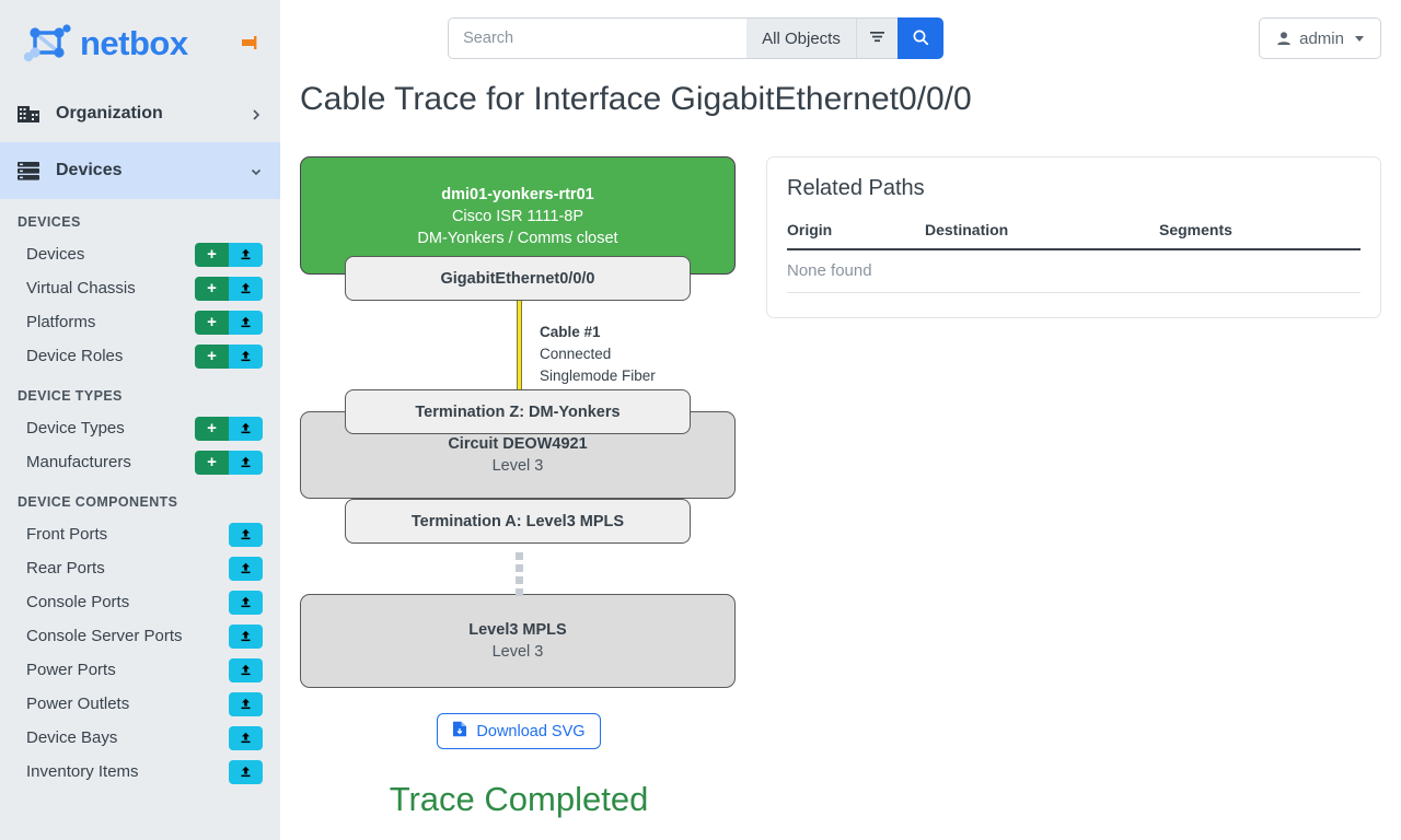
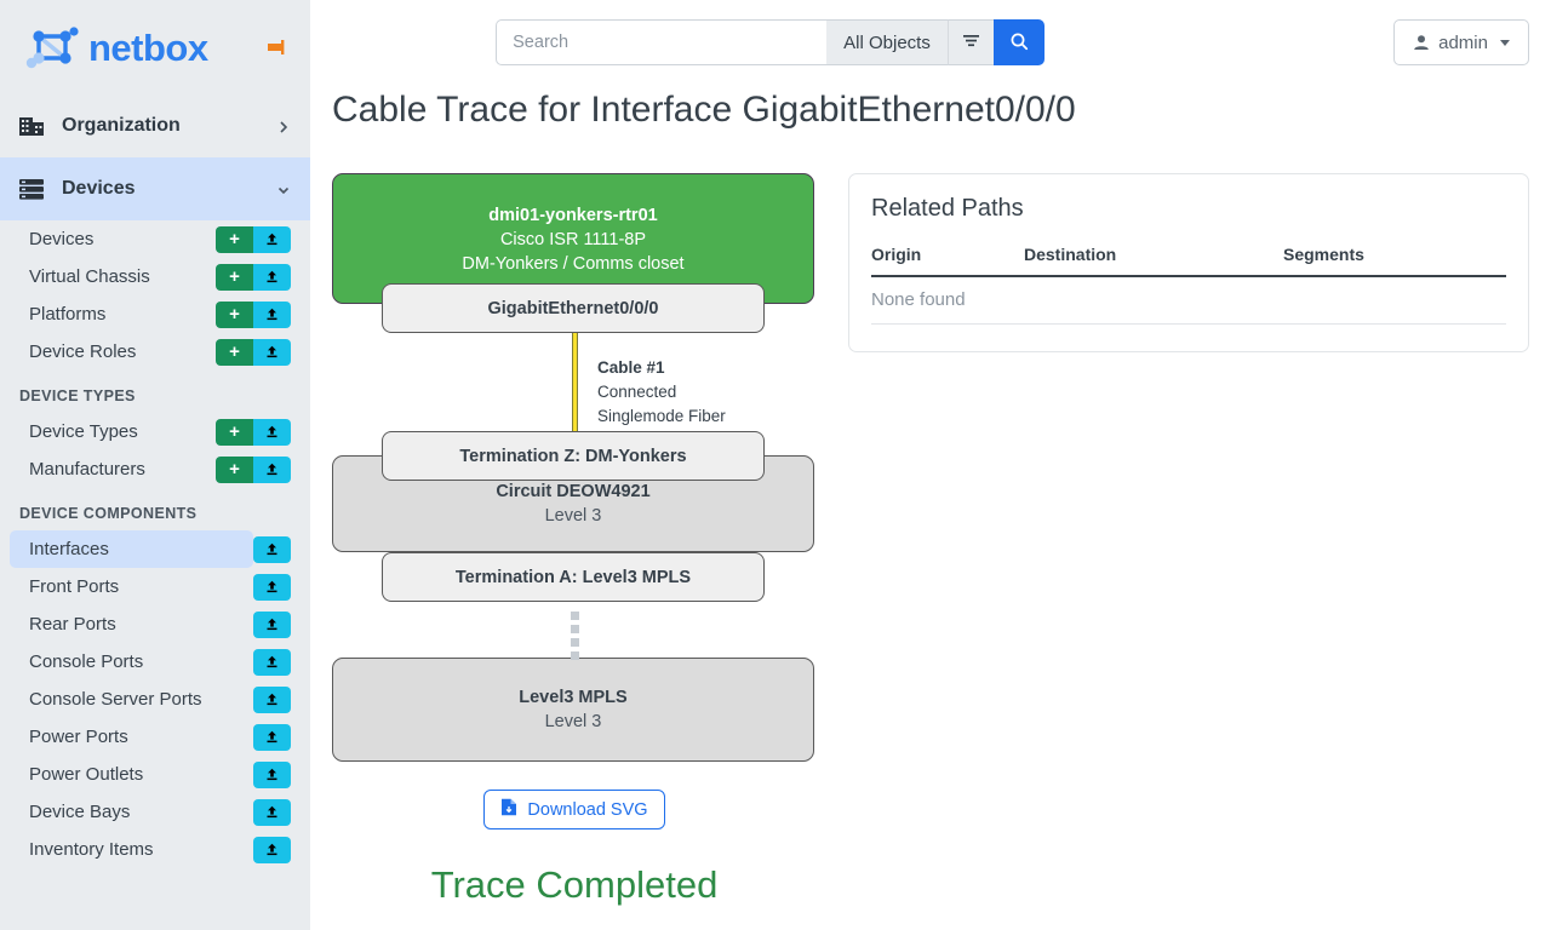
  netbox
  Organization
  Devices
- DEVICES
  Devices
  +
  Virtual Chassis
  +
  Platforms
  +
  Device Roles
  +
  DEVICE TYPES
  Device Types
  +
  Manufacturers
  +
  DEVICE COMPONENTS
+ Interfaces
  Front Ports
  Rear Ports
  Console Ports
  Console Server Ports
  Power Ports
  Power Outlets
  Device Bays
  Inventory Items
  Search
  All Objects
  admin
  Cable Trace for Interface GigabitEthernet0/0/0
  dmi01-yonkers-rtr01
  Cisco ISR 1111-8P
  DM-Yonkers / Comms closet
  GigabitEthernet0/0/0
  Cable #1
  Connected
  Singlemode Fiber
  Circuit DEOW4921
  Level 3
  Termination Z: DM-Yonkers
  Termination A: Level3 MPLS
  Level3 MPLS
  Level 3
  Download SVG
  Trace Completed
  Related Paths
  Origin	Destination	Segments
  None found
